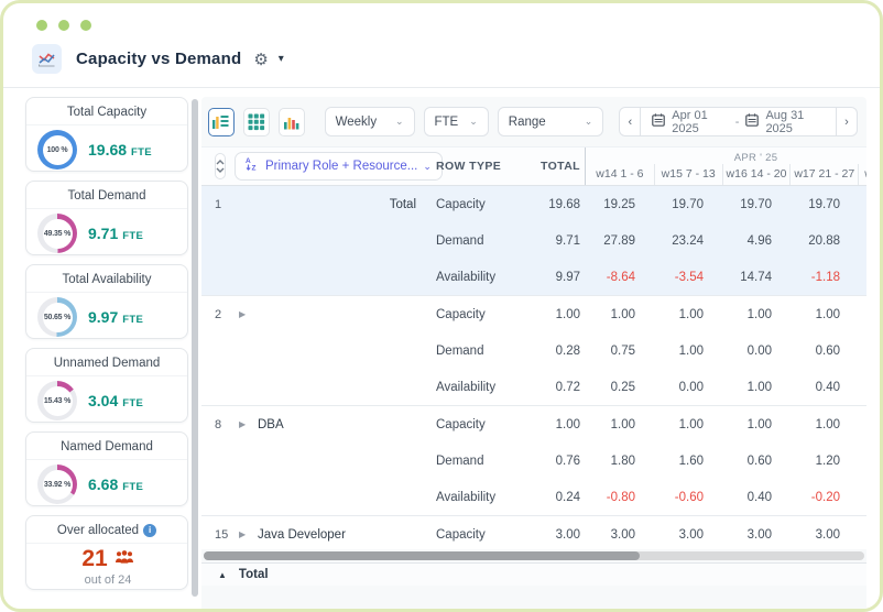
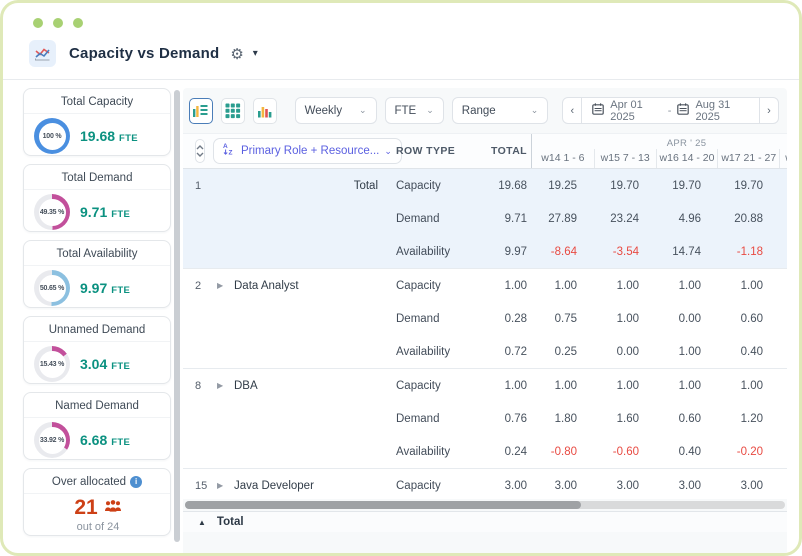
  Capacity vs Demand
  ⚙
  ▾
  Total Capacity
  19.68
  FTE
  Total Demand
  9.71
  FTE
  Total Availability
  9.97
  FTE
  Unnamed Demand
  3.04
  FTE
  Named Demand
  6.68
  FTE
  Over allocated i
  21
  out of 24
  Weekly
  ⌄
  FTE
  ⌄
  Range
  ⌄
  ‹
  Apr 01 2025
  -
  Aug 31 2025
  ›
  Primary Role + Resource...
  ⌄
  ROW TYPE
  TOTAL
  APR ' 25
  w14 1 - 6
  w15 7 - 13
  w16 14 - 20
  w17 21 - 27
  1
  Total
  Capacity
  19.68
  19.25
  19.70
  19.70
  19.70
  Demand
  9.71
  27.89
  23.24
  4.96
  20.88
  Availability
  9.97
  -8.64
  -3.54
  14.74
  -1.18
  2
  ▶
+ Data Analyst
  Capacity
  1.00
  1.00
  1.00
  1.00
  1.00
  Demand
  0.28
  0.75
  1.00
  0.00
  0.60
  Availability
  0.72
  0.25
  0.00
  1.00
  0.40
  8
  ▶
  DBA
  Capacity
  1.00
  1.00
  1.00
  1.00
  1.00
  Demand
  0.76
  1.80
  1.60
  0.60
  1.20
  Availability
  0.24
  -0.80
  -0.60
  0.40
  -0.20
  15
  ▶
  Java Developer
  Capacity
  3.00
  3.00
  3.00
  3.00
  3.00
  ▲
  Total
